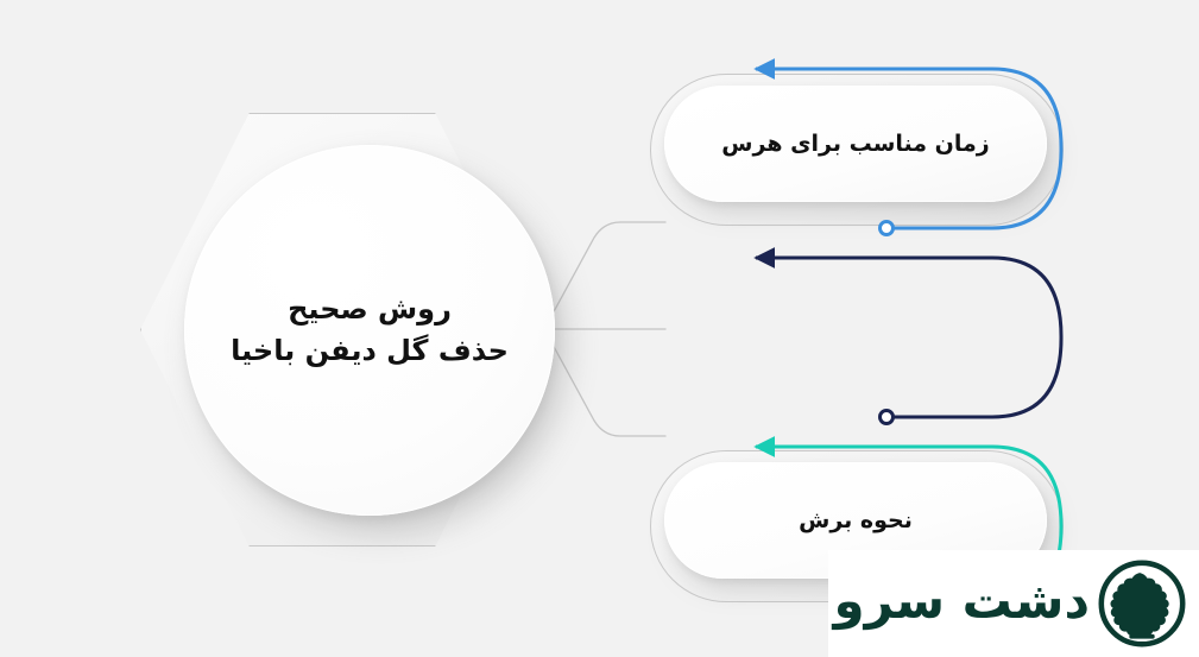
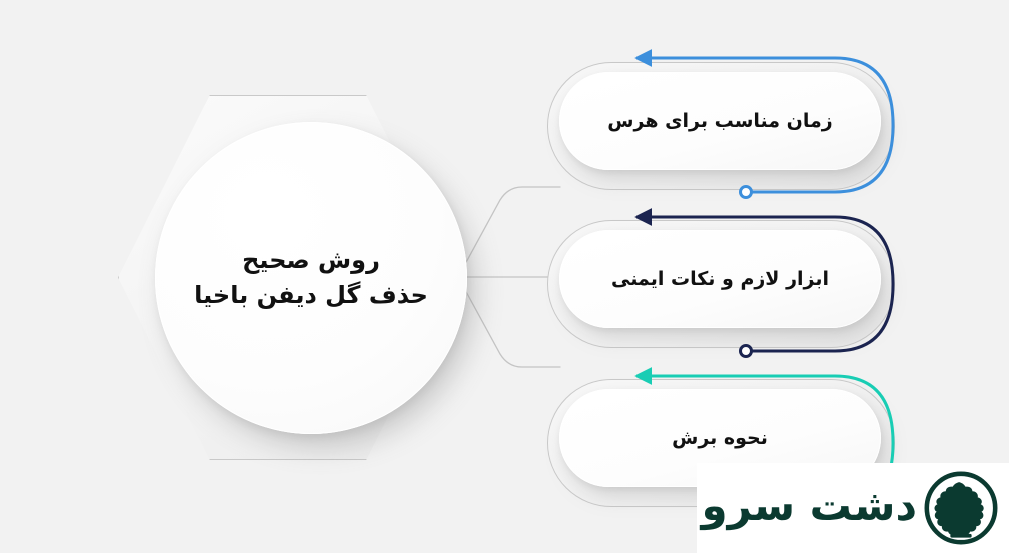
  روش صحیح
  حذف گل دیفن باخیا
  زمان مناسب برای هرس
+ ابزار لازم و نکات ایمنی
  نحوه برش
  دشت سرو
